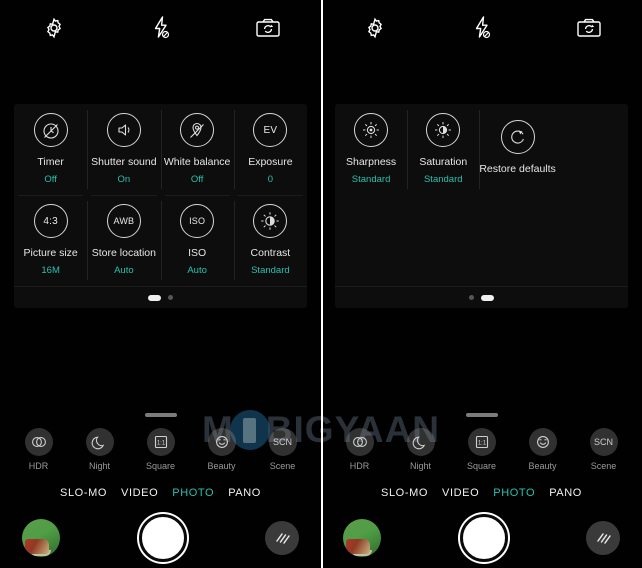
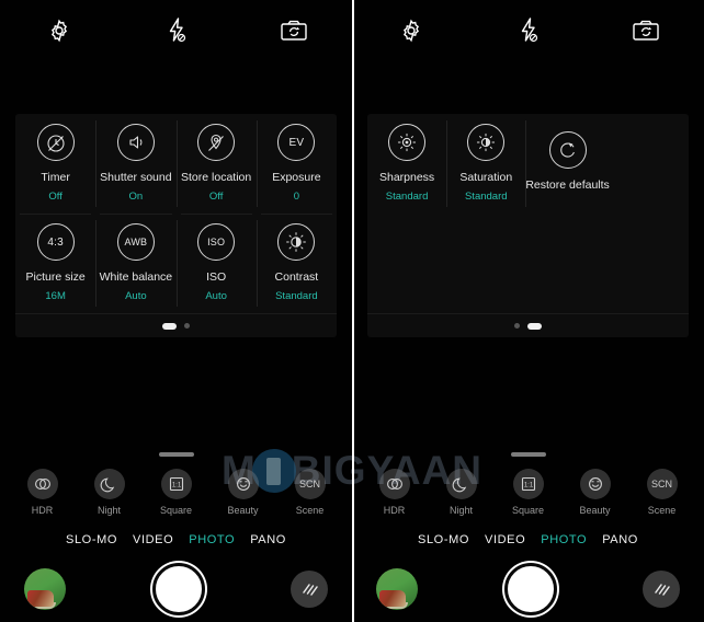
  Timer
  Off
  Shutter sound
  On
- White balance
+ Store location
  Off
  EV
  Exposure
  0
  4:3
  Picture size
  16M
  AWB
- Store location
+ White balance
  Auto
  ISO
  ISO
  Auto
  Contrast
  Standard
  HDR
  Night
  Square
  Beauty
  SCN
  Scene
  SLO-MO
  VIDEO
  PHOTO
  PANO
  Sharpness
  Standard
  Saturation
  Standard
  Restore defaults
  HDR
  Night
  Square
  Beauty
  SCN
  Scene
  SLO-MO
  VIDEO
  PHOTO
  PANO
  M
  BIGYAAN
